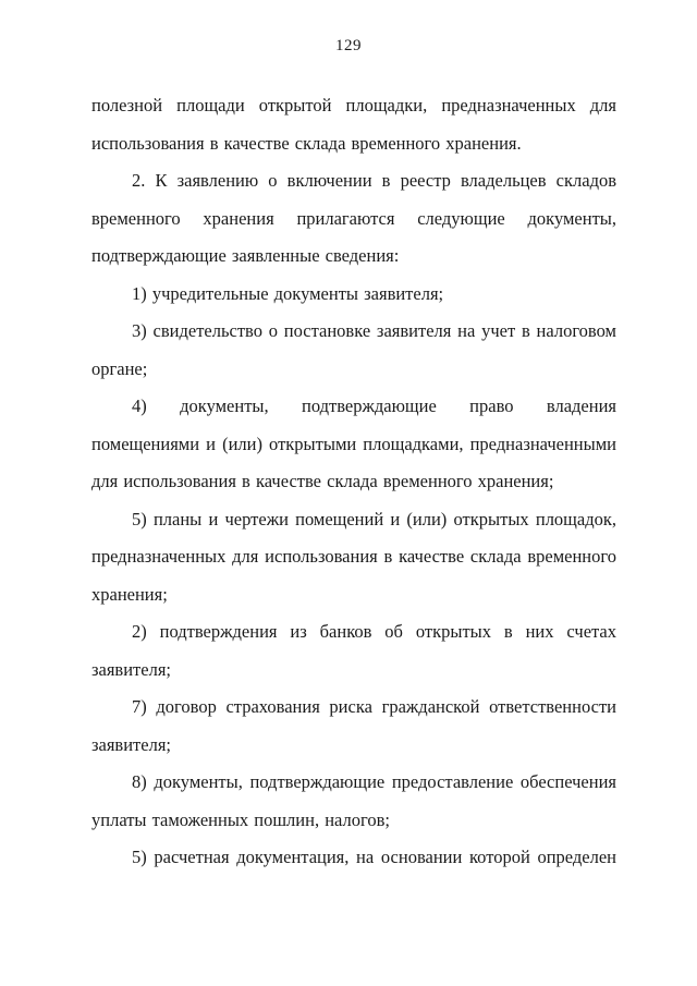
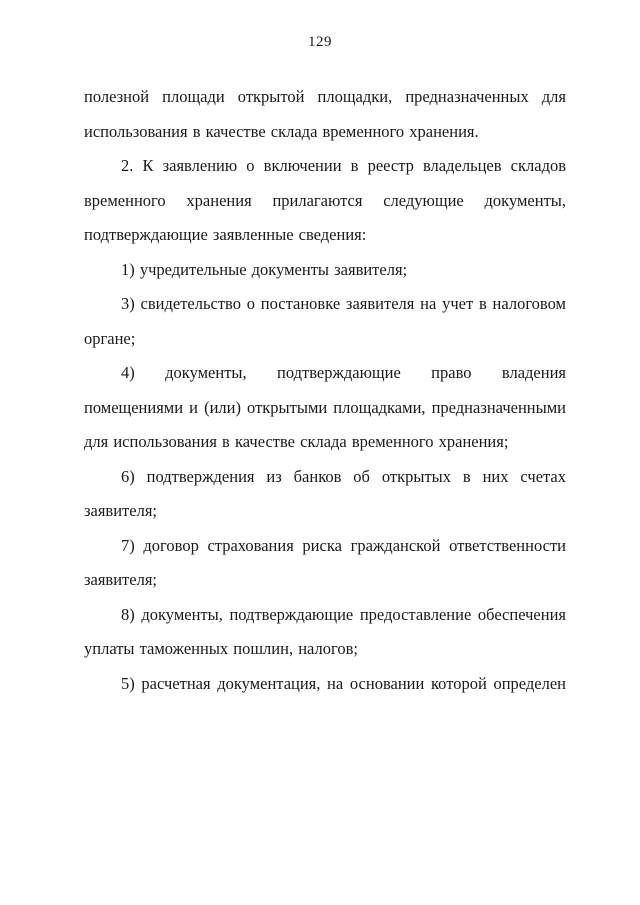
  129
  полезной площади открытой площадки, предназначенных для использования в качестве склада временного хранения.
  2. К заявлению о включении в реестр владельцев складов временного хранения прилагаются следующие документы, подтверждающие заявленные сведения:
  1) учредительные документы заявителя;
  3) свидетельство о постановке заявителя на учет в налоговом органе;
  4) документы, подтверждающие право владения помещениями и (или) открытыми площадками, предназначенными для использования в качестве склада временного хранения;
- 5) планы и чертежи помещений и (или) открытых площадок, предназначенных для использования в качестве склада временного хранения;
- 2) подтверждения из банков об открытых в них счетах заявителя;
+ 6) подтверждения из банков об открытых в них счетах заявителя;
  7) договор страхования риска гражданской ответственности заявителя;
  8) документы, подтверждающие предоставление обеспечения уплаты таможенных пошлин, налогов;
  5) расчетная документация, на основании которой определен
